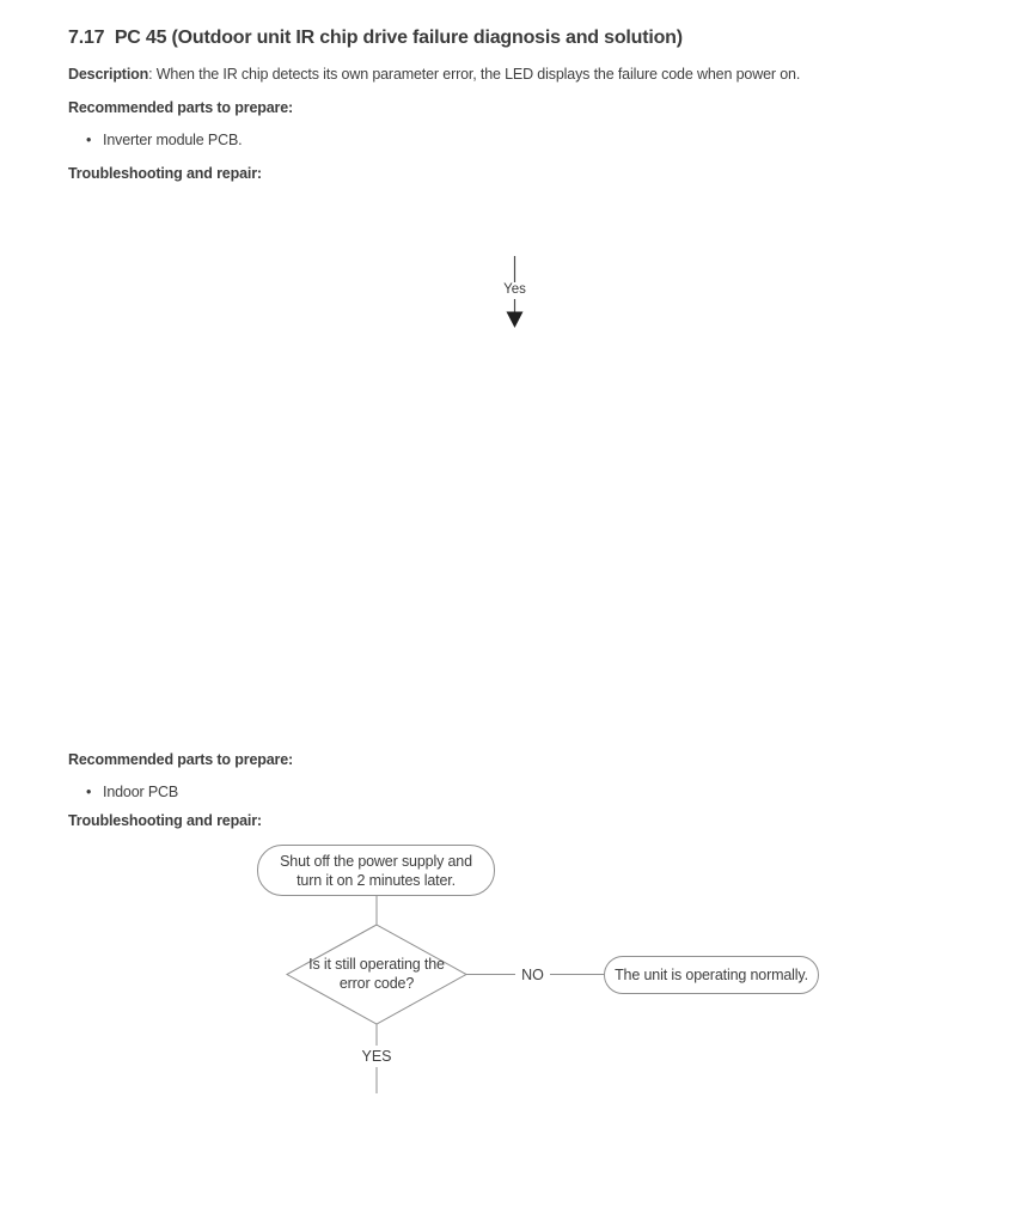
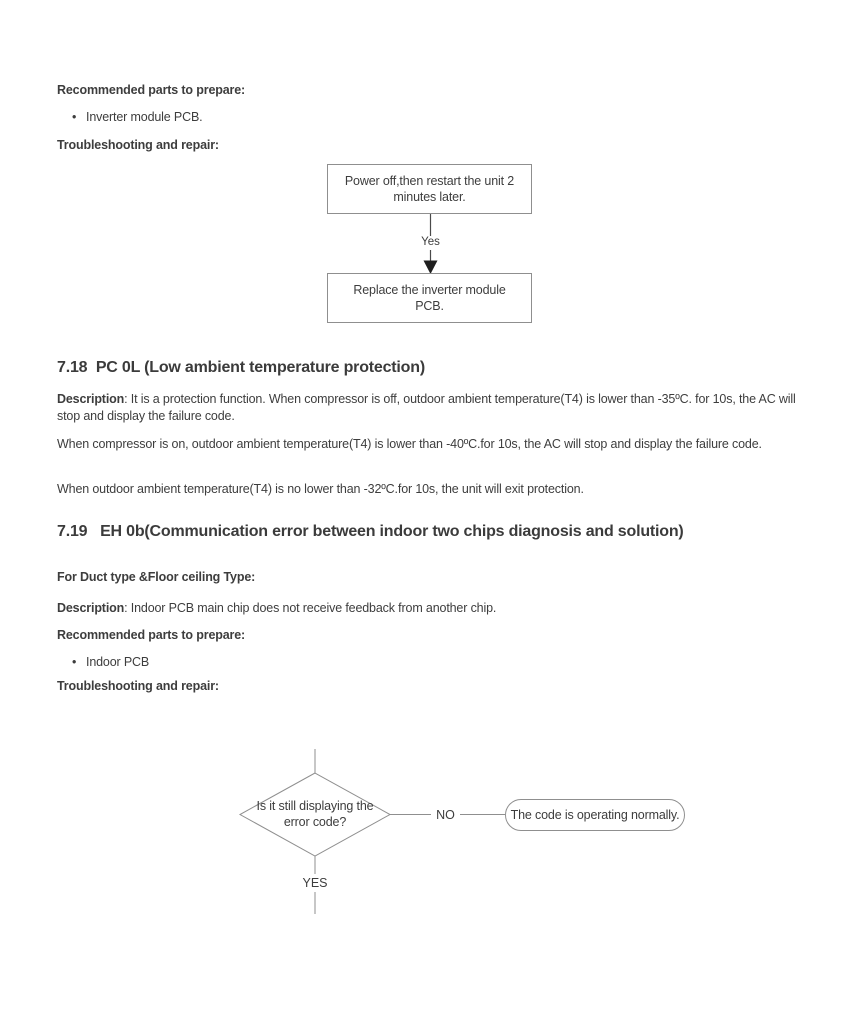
- 7.17 PC 45 (Outdoor unit IR chip drive failure diagnosis and solution)
- Description: When the IR chip detects its own parameter error, the LED displays the failure code when power on.
  Recommended parts to prepare:
  •
  Inverter module PCB.
  Troubleshooting and repair:
+ Power off,then restart the unit 2 minutes later.
  Yes
+ Replace the inverter module PCB.
+ 7.18 PC 0L (Low ambient temperature protection)
+ Description: It is a protection function. When compressor is off, outdoor ambient temperature(T4) is lower than -35ºC. for 10s, the AC will stop and display the failure code.
+ When compressor is on, outdoor ambient temperature(T4) is lower than -40ºC.for 10s, the AC will stop and display the failure code.
+ When outdoor ambient temperature(T4) is no lower than -32ºC.for 10s, the unit will exit protection.
+ 7.19 EH 0b(Communication error between indoor two chips diagnosis and solution)
+ For Duct type &Floor ceiling Type:
+ Description: Indoor PCB main chip does not receive feedback from another chip.
  Recommended parts to prepare:
  •
  Indoor PCB
  Troubleshooting and repair:
- Shut off the power supply and turn it on 2 minutes later.
- Is it still operating the error code?
+ Is it still displaying the error code?
  NO
- The unit is operating normally.
+ The code is operating normally.
  YES
